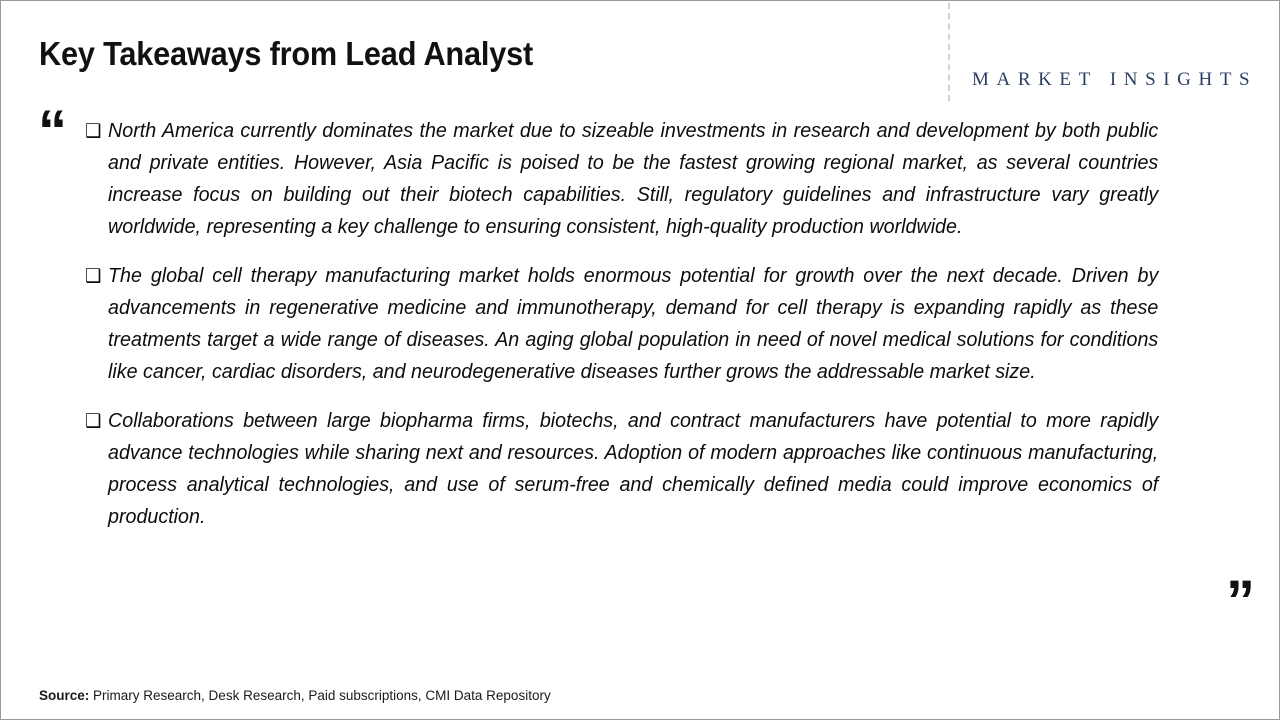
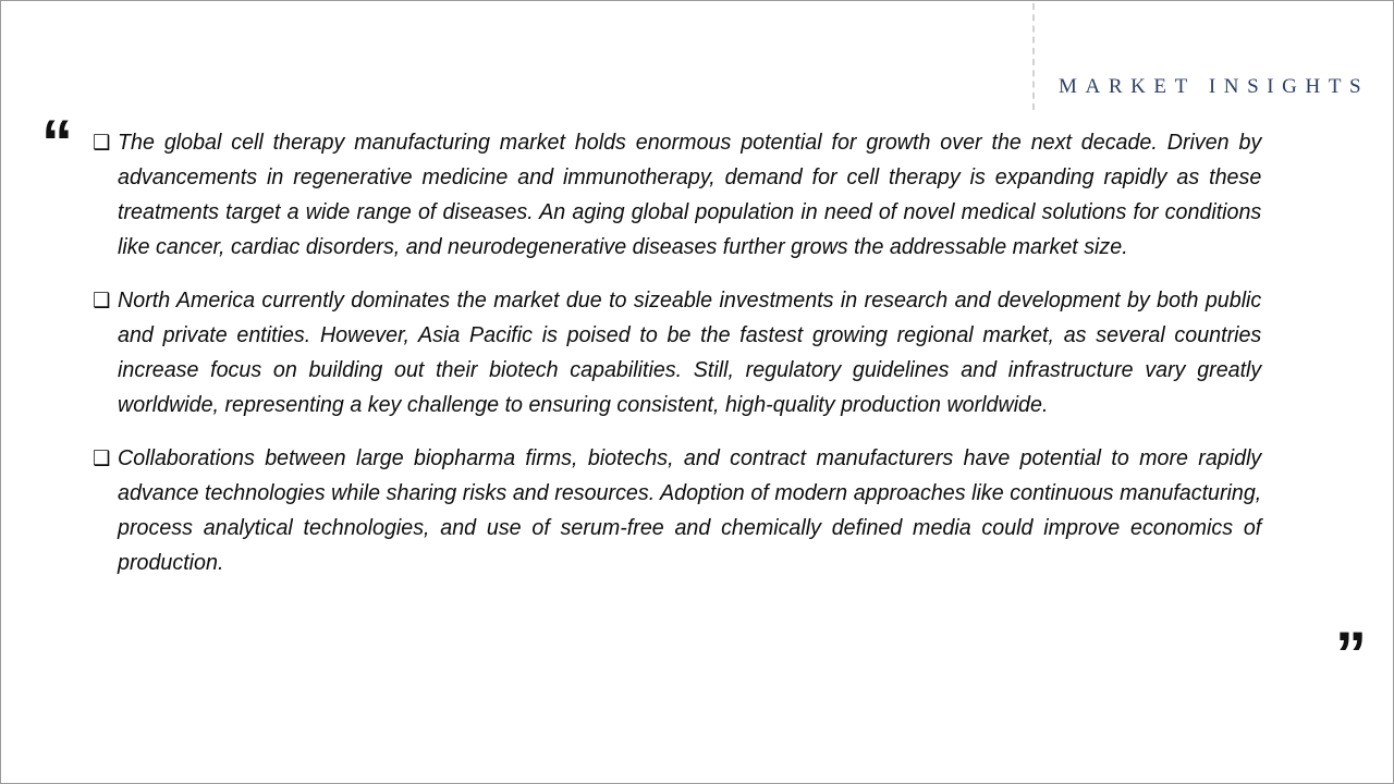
- Key Takeaways from Lead Analyst
  MARKET INSIGHTS
  “
  ❑
- North America currently dominates the market due to sizeable investments in research and development by both public and private entities. However, Asia Pacific is poised to be the fastest growing regional market, as several countries increase focus on building out their biotech capabilities. Still, regulatory guidelines and infrastructure vary greatly worldwide, representing a key challenge to ensuring consistent, high-quality production worldwide.
+ The global cell therapy manufacturing market holds enormous potential for growth over the next decade. Driven by advancements in regenerative medicine and immunotherapy, demand for cell therapy is expanding rapidly as these treatments target a wide range of diseases. An aging global population in need of novel medical solutions for conditions like cancer, cardiac disorders, and neurodegenerative diseases further grows the addressable market size.
  ❑
- The global cell therapy manufacturing market holds enormous potential for growth over the next decade. Driven by advancements in regenerative medicine and immunotherapy, demand for cell therapy is expanding rapidly as these treatments target a wide range of diseases. An aging global population in need of novel medical solutions for conditions like cancer, cardiac disorders, and neurodegenerative diseases further grows the addressable market size.
+ North America currently dominates the market due to sizeable investments in research and development by both public and private entities. However, Asia Pacific is poised to be the fastest growing regional market, as several countries increase focus on building out their biotech capabilities. Still, regulatory guidelines and infrastructure vary greatly worldwide, representing a key challenge to ensuring consistent, high-quality production worldwide.
  ❑
- Collaborations between large biopharma firms, biotechs, and contract manufacturers have potential to more rapidly advance technologies while sharing next and resources. Adoption of modern approaches like continuous manufacturing, process analytical technologies, and use of serum-free and chemically defined media could improve economics of production.
+ Collaborations between large biopharma firms, biotechs, and contract manufacturers have potential to more rapidly advance technologies while sharing risks and resources. Adoption of modern approaches like continuous manufacturing, process analytical technologies, and use of serum-free and chemically defined media could improve economics of production.
  ”
- Source: Primary Research, Desk Research, Paid subscriptions, CMI Data Repository
